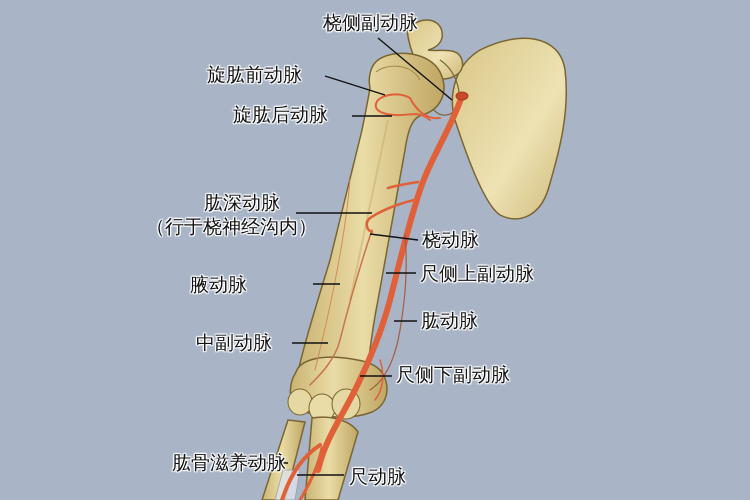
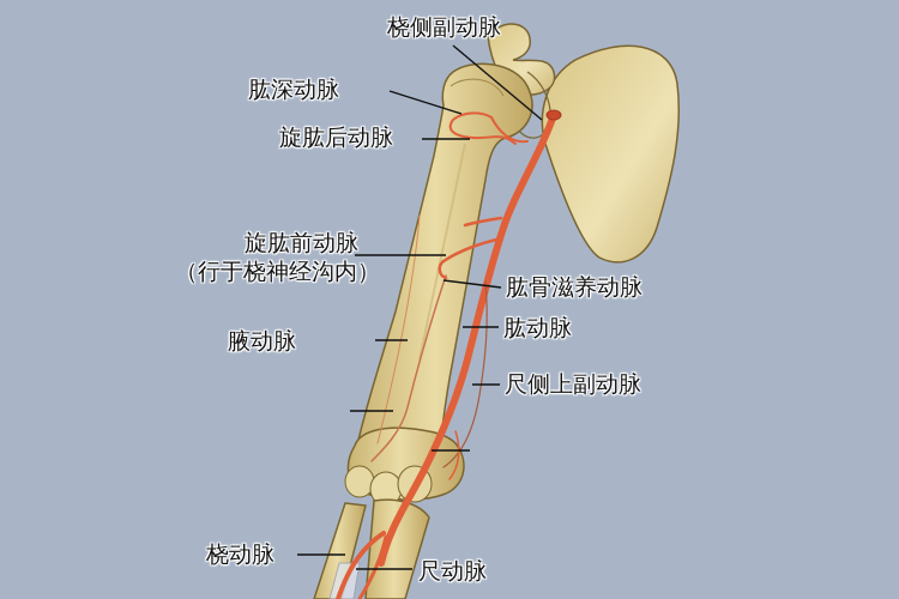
  桡侧副动脉
- 旋肱前动脉
+ 肱深动脉
  旋肱后动脉
- 肱深动脉
+ 旋肱前动脉
  （行于桡神经沟内）
- 桡动脉
+ 肱骨滋养动脉
- 尺侧上副动脉
+ 肱动脉
  腋动脉
- 肱动脉
+ 尺侧上副动脉
- 中副动脉
- 尺侧下副动脉
- 肱骨滋养动脉
+ 桡动脉
  尺动脉
